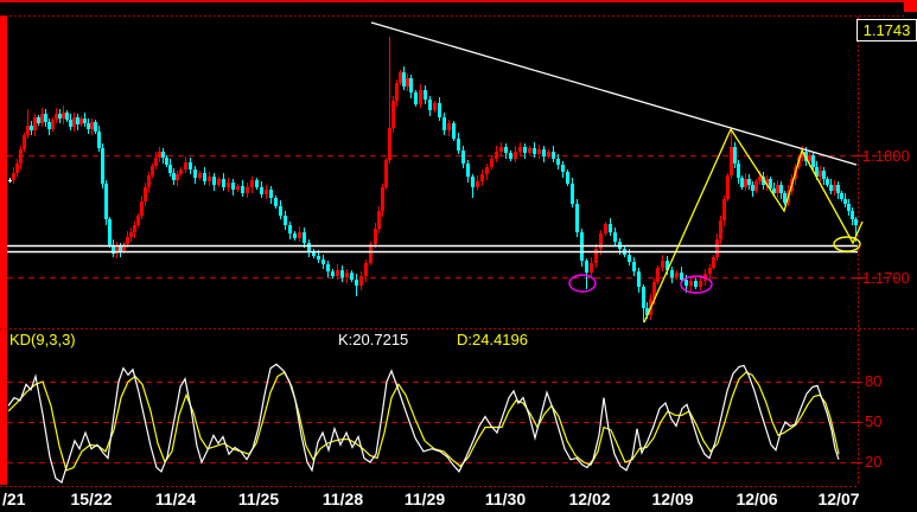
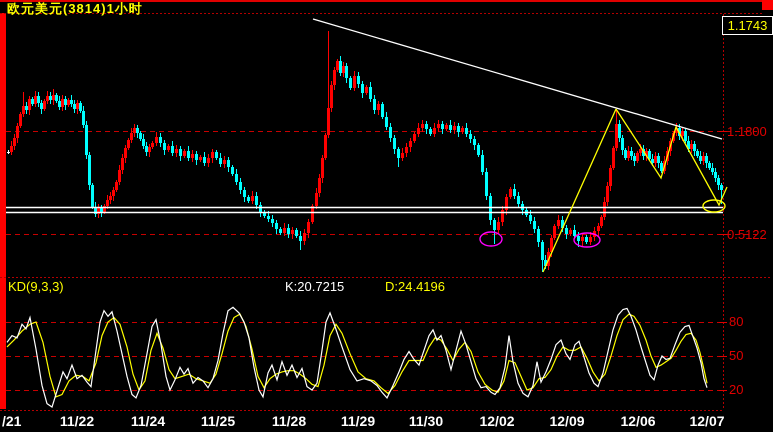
+ 欧元美元(3814)1小时
  1.1743
  1.1800
- 1.1700
+ 0.5122
  KD(9,3,3)
  K:20.7215
  D:24.4196
  80
  50
  20
  /21
- 15/22
+ 11/22
  11/24
  11/25
  11/28
  11/29
  11/30
  12/02
  12/09
  12/06
  12/07
